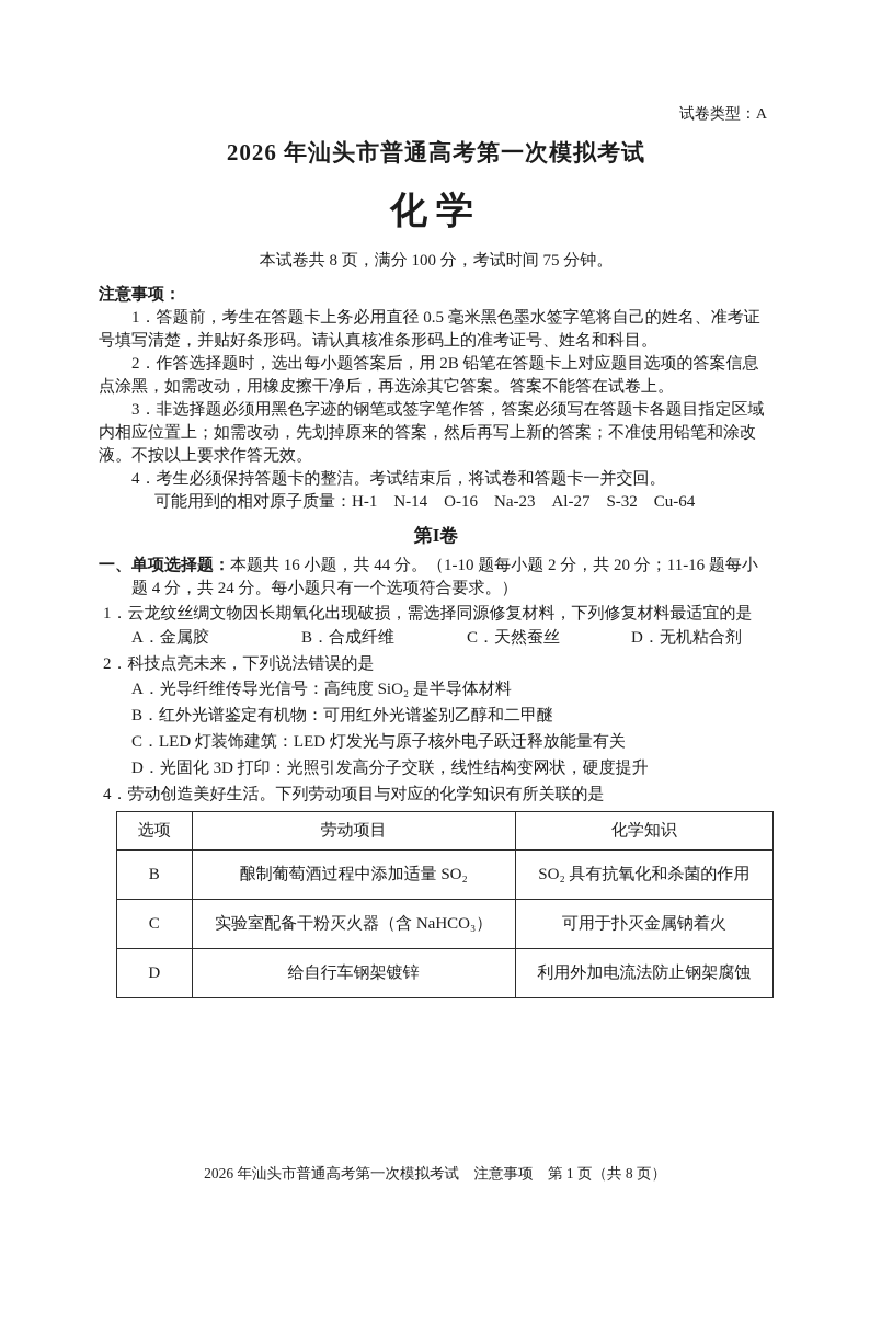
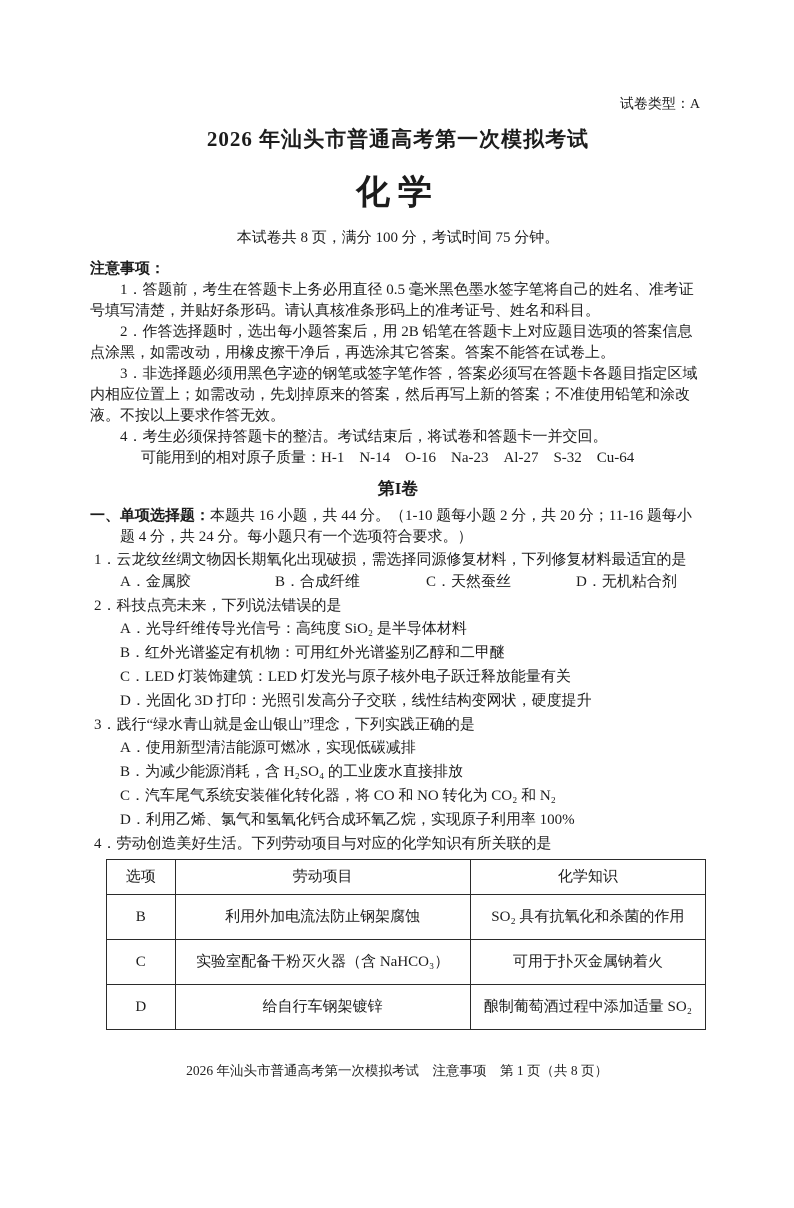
  试卷类型：A
  2026 年汕头市普通高考第一次模拟考试
  化学
  本试卷共 8 页，满分 100 分，考试时间 75 分钟。
  注意事项：
  1．答题前，考生在答题卡上务必用直径 0.5 毫米黑色墨水签字笔将自己的姓名、准考证号填写清楚，并贴好条形码。请认真核准条形码上的准考证号、姓名和科目。
  2．作答选择题时，选出每小题答案后，用 2B 铅笔在答题卡上对应题目选项的答案信息点涂黑，如需改动，用橡皮擦干净后，再选涂其它答案。答案不能答在试卷上。
  3．非选择题必须用黑色字迹的钢笔或签字笔作答，答案必须写在答题卡各题目指定区域内相应位置上；如需改动，先划掉原来的答案，然后再写上新的答案；不准使用铅笔和涂改液。不按以上要求作答无效。
  4．考生必须保持答题卡的整洁。考试结束后，将试卷和答题卡一并交回。
  可能用到的相对原子质量：H-1 N-14 O-16 Na-23 Al-27 S-32 Cu-64
  第I卷
  一、单项选择题：本题共 16 小题，共 44 分。（1-10 题每小题 2 分，共 20 分；11-16 题每小题 4 分，共 24 分。每小题只有一个选项符合要求。）
  1．云龙纹丝绸文物因长期氧化出现破损，需选择同源修复材料，下列修复材料最适宜的是
  A．金属胶
  B．合成纤维
  C．天然蚕丝
  D．无机粘合剂
  2．科技点亮未来，下列说法错误的是
  A．光导纤维传导光信号：高纯度 SiO₂ 是半导体材料
  B．红外光谱鉴定有机物：可用红外光谱鉴别乙醇和二甲醚
  C．LED 灯装饰建筑：LED 灯发光与原子核外电子跃迁释放能量有关
  D．光固化 3D 打印：光照引发高分子交联，线性结构变网状，硬度提升
+ 3．践行“绿水青山就是金山银山”理念，下列实践正确的是
+ A．使用新型清洁能源可燃冰，实现低碳减排
+ B．为减少能源消耗，含 H₂SO₄ 的工业废水直接排放
+ C．汽车尾气系统安装催化转化器，将 CO 和 NO 转化为 CO₂ 和 N₂
+ D．利用乙烯、氯气和氢氧化钙合成环氧乙烷，实现原子利用率 100%
  4．劳动创造美好生活。下列劳动项目与对应的化学知识有所关联的是
  选项	劳动项目	化学知识
- B	酿制葡萄酒过程中添加适量 SO₂	SO₂ 具有抗氧化和杀菌的作用
+ B	利用外加电流法防止钢架腐蚀	SO₂ 具有抗氧化和杀菌的作用
  C	实验室配备干粉灭火器（含 NaHCO₃）	可用于扑灭金属钠着火
- D	给自行车钢架镀锌	利用外加电流法防止钢架腐蚀
+ D	给自行车钢架镀锌	酿制葡萄酒过程中添加适量 SO₂
  2026 年汕头市普通高考第一次模拟考试 注意事项 第 1 页（共 8 页）
